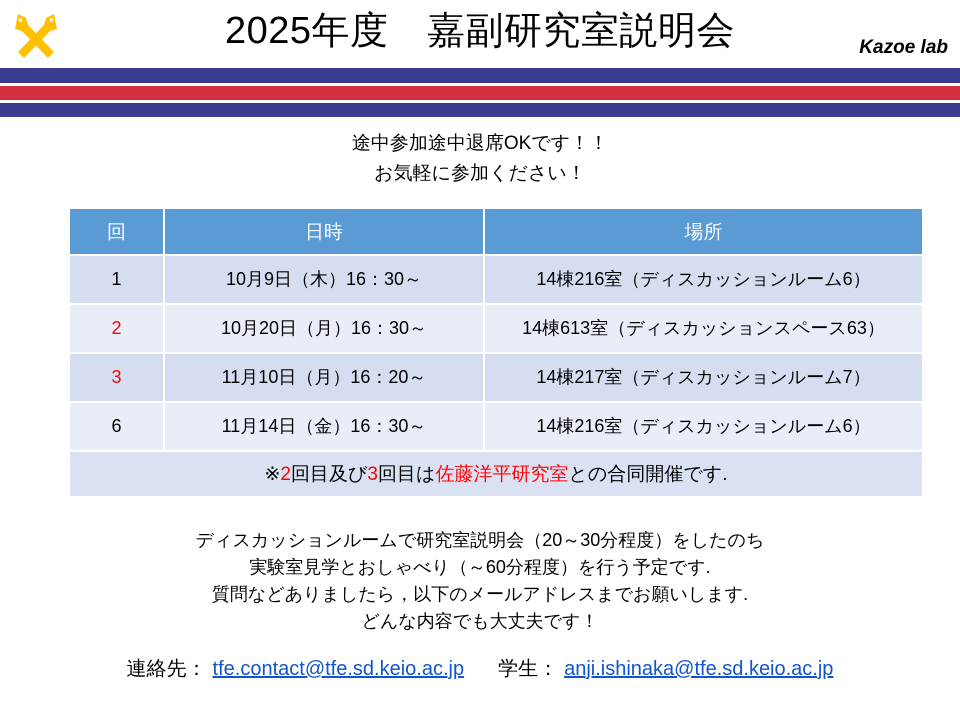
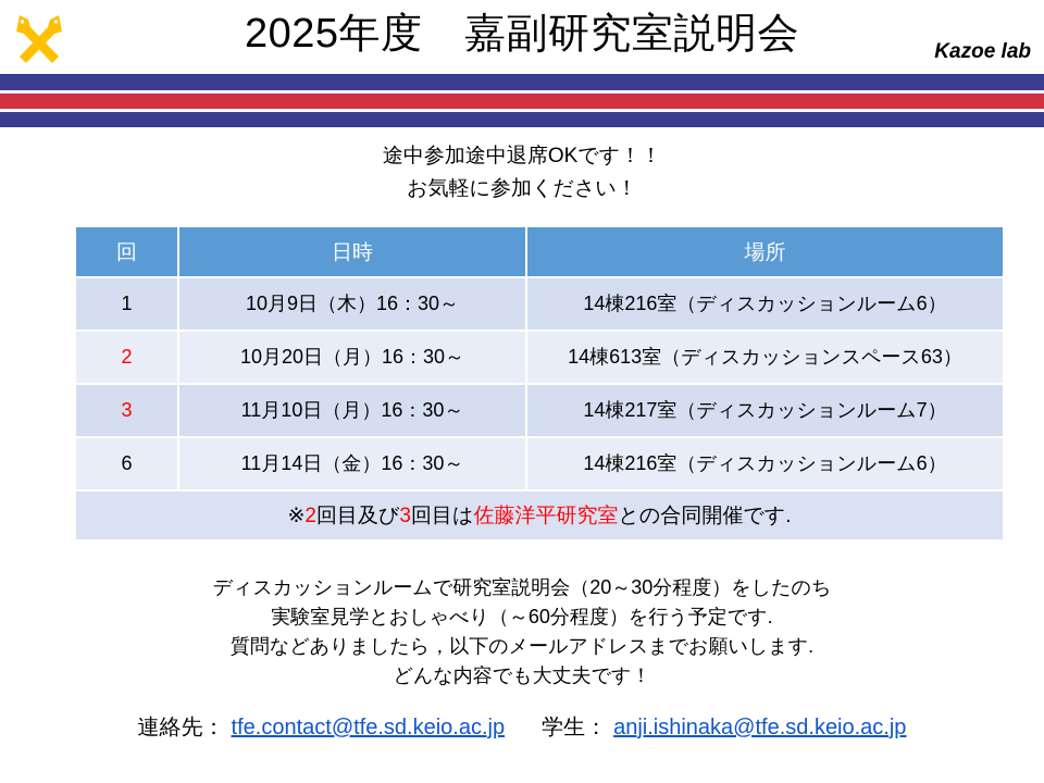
  2025年度 嘉副研究室説明会
  Kazoe lab
  途中参加途中退席OKです！！
  お気軽に参加ください！
  回	日時	場所
  1	10月9日（木）16：30～	14棟216室（ディスカッションルーム6）
  2	10月20日（月）16：30～	14棟613室（ディスカッションスペース63）
- 3	11月10日（月）16：20～	14棟217室（ディスカッションルーム7）
+ 3	11月10日（月）16：30～	14棟217室（ディスカッションルーム7）
  6	11月14日（金）16：30～	14棟216室（ディスカッションルーム6）
  ※2回目及び3回目は佐藤洋平研究室との合同開催です.
  ディスカッションルームで研究室説明会（20～30分程度）をしたのち
  実験室見学とおしゃべり（～60分程度）を行う予定です.
  質問などありましたら，以下のメールアドレスまでお願いします.
  どんな内容でも大丈夫です！
  連絡先：
  tfe.contact@tfe.sd.keio.ac.jp
  学生：
  anji.ishinaka@tfe.sd.keio.ac.jp
